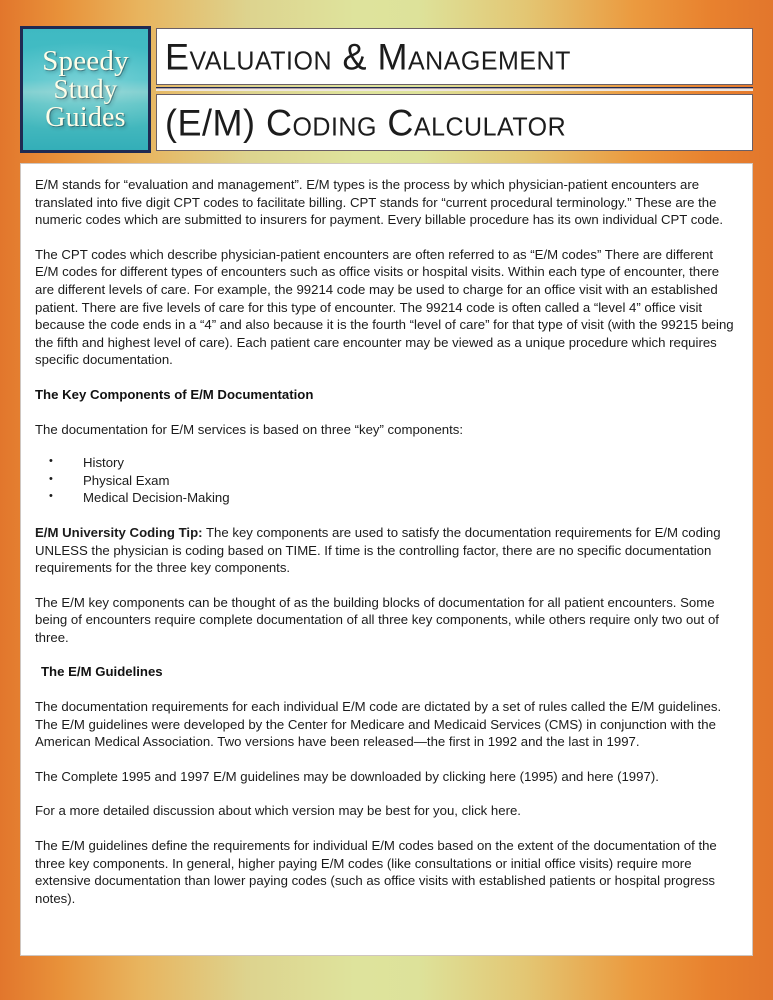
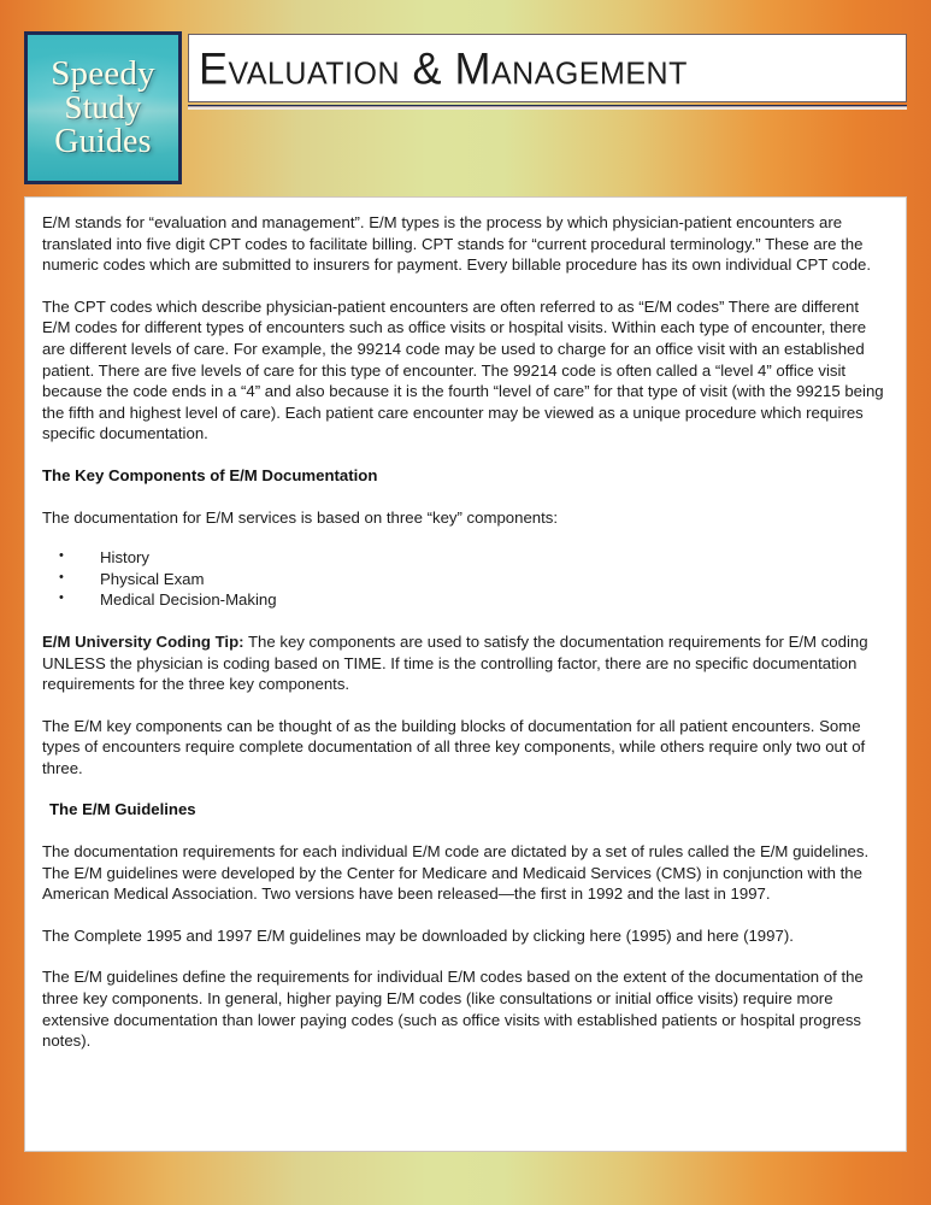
  Speedy
  Study
  Guides
  Evaluation & Management
- (E/M) Coding Calculator
  E/M stands for “evaluation and management”. E/M types is the process by which physician-patient encounters are translated into five digit CPT codes to facilitate billing. CPT stands for “current procedural terminology.” These are the numeric codes which are submitted to insurers for payment. Every billable procedure has its own individual CPT code.
  The CPT codes which describe physician-patient encounters are often referred to as “E/M codes” There are different E/M codes for different types of encounters such as office visits or hospital visits. Within each type of encounter, there are different levels of care. For example, the 99214 code may be used to charge for an office visit with an established patient. There are five levels of care for this type of encounter. The 99214 code is often called a “level 4” office visit because the code ends in a “4” and also because it is the fourth “level of care” for that type of visit (with the 99215 being the fifth and highest level of care). Each patient care encounter may be viewed as a unique procedure which requires specific documentation.
  The Key Components of E/M Documentation
  The documentation for E/M services is based on three “key” components:
  History
  Physical Exam
  Medical Decision-Making
  E/M University Coding Tip: The key components are used to satisfy the documentation requirements for E/M coding UNLESS the physician is coding based on TIME. If time is the controlling factor, there are no specific documentation requirements for the three key components.
- The E/M key components can be thought of as the building blocks of documentation for all patient encounters. Some being of encounters require complete documentation of all three key components, while others require only two out of three.
+ The E/M key components can be thought of as the building blocks of documentation for all patient encounters. Some types of encounters require complete documentation of all three key components, while others require only two out of three.
  The E/M Guidelines
  The documentation requirements for each individual E/M code are dictated by a set of rules called the E/M guidelines. The E/M guidelines were developed by the Center for Medicare and Medicaid Services (CMS) in conjunction with the American Medical Association. Two versions have been released—the first in 1992 and the last in 1997.
  The Complete 1995 and 1997 E/M guidelines may be downloaded by clicking here (1995) and here (1997).
- For a more detailed discussion about which version may be best for you, click here.
  The E/M guidelines define the requirements for individual E/M codes based on the extent of the documentation of the three key components. In general, higher paying E/M codes (like consultations or initial office visits) require more extensive documentation than lower paying codes (such as office visits with established patients or hospital progress notes).
